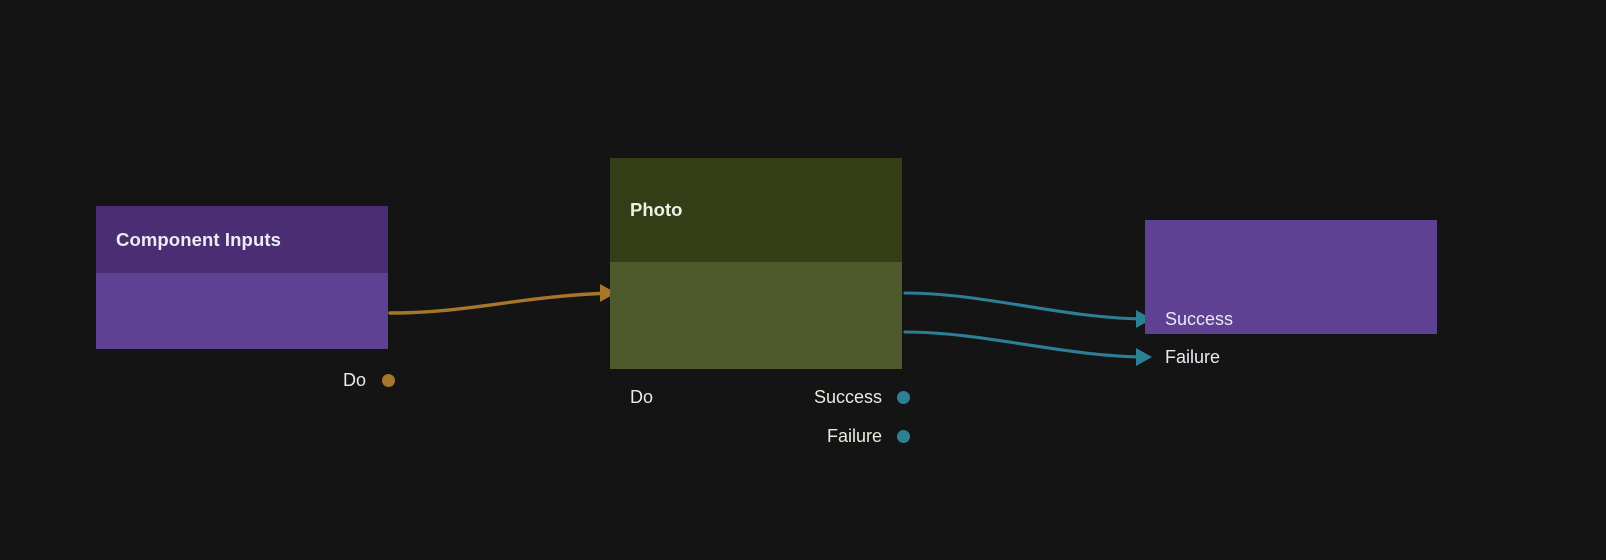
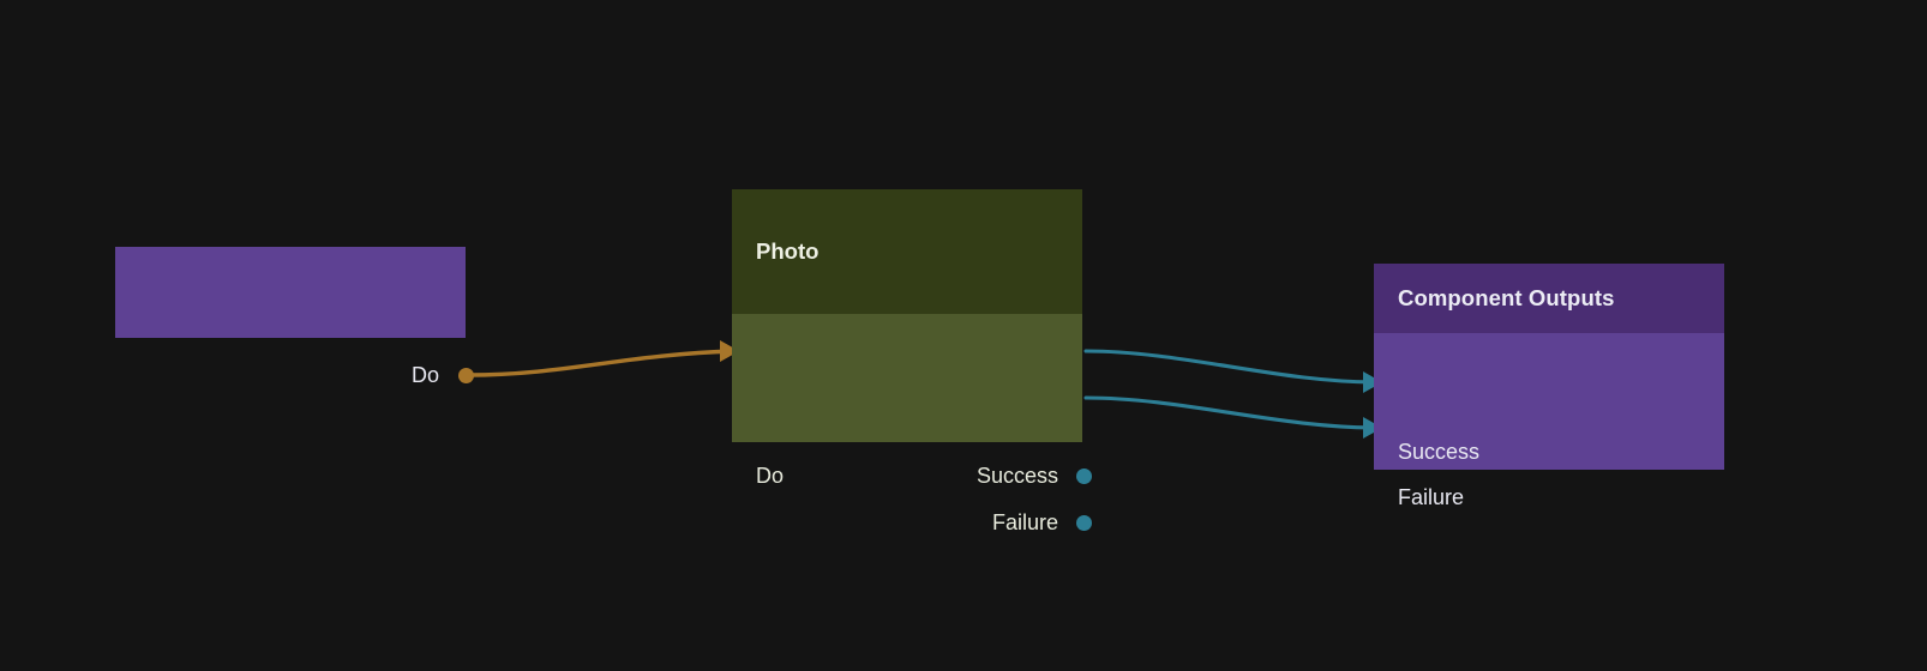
- Component Inputs
  Do
  Photo
  Do
  Success
  Failure
+ Component Outputs
  Success
  Failure
